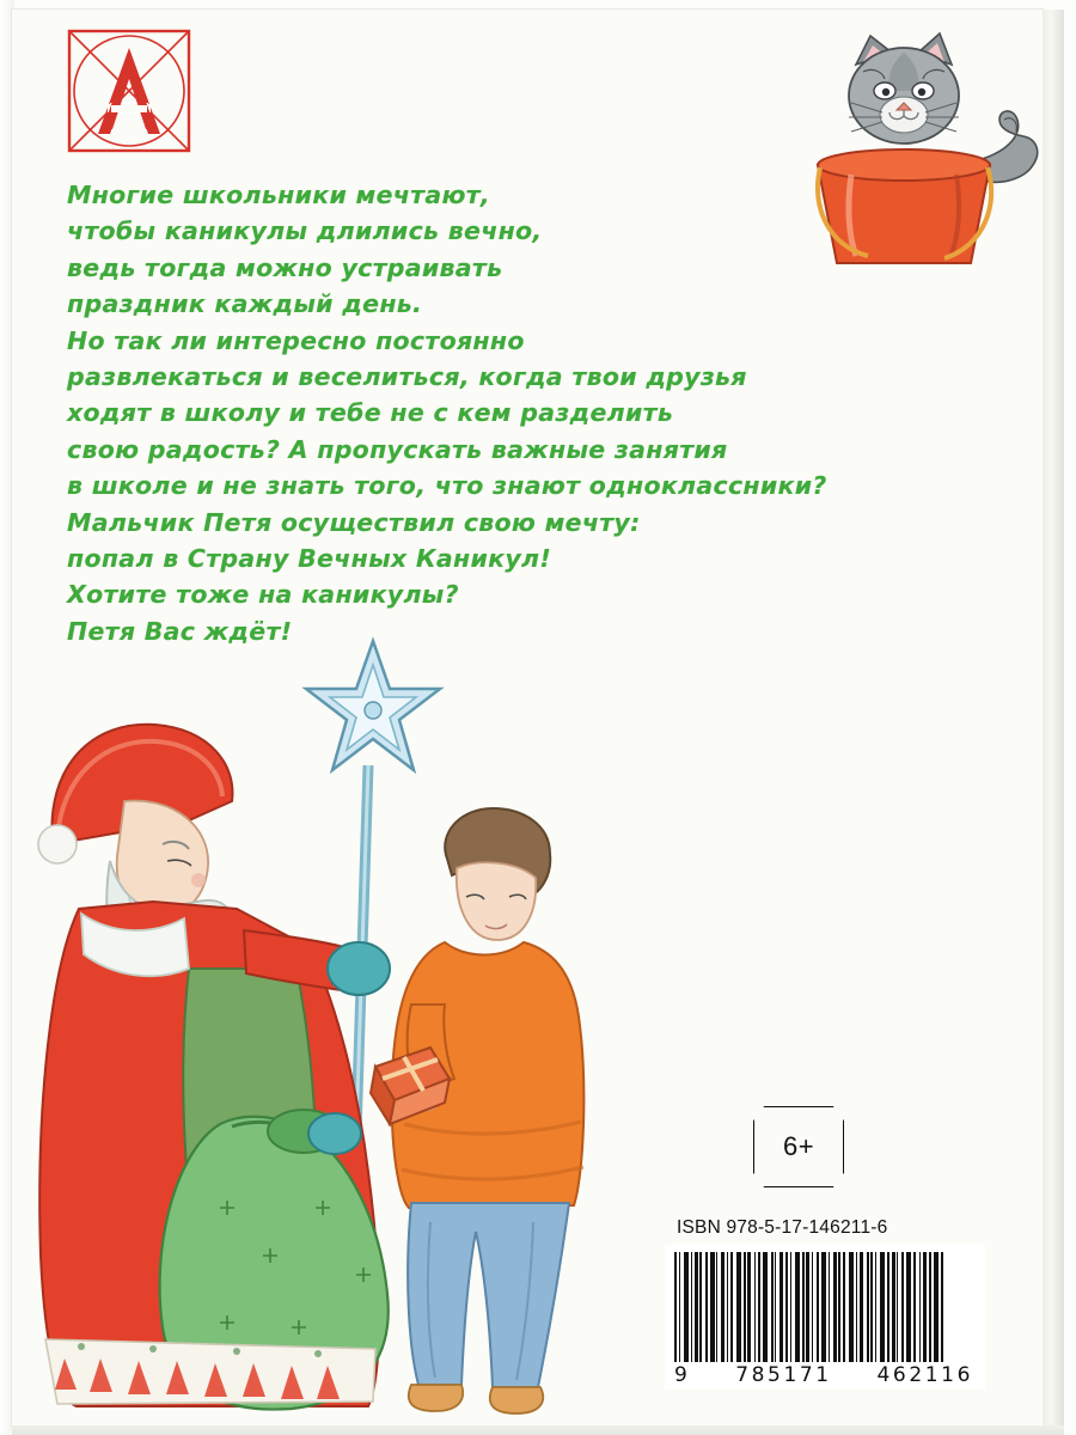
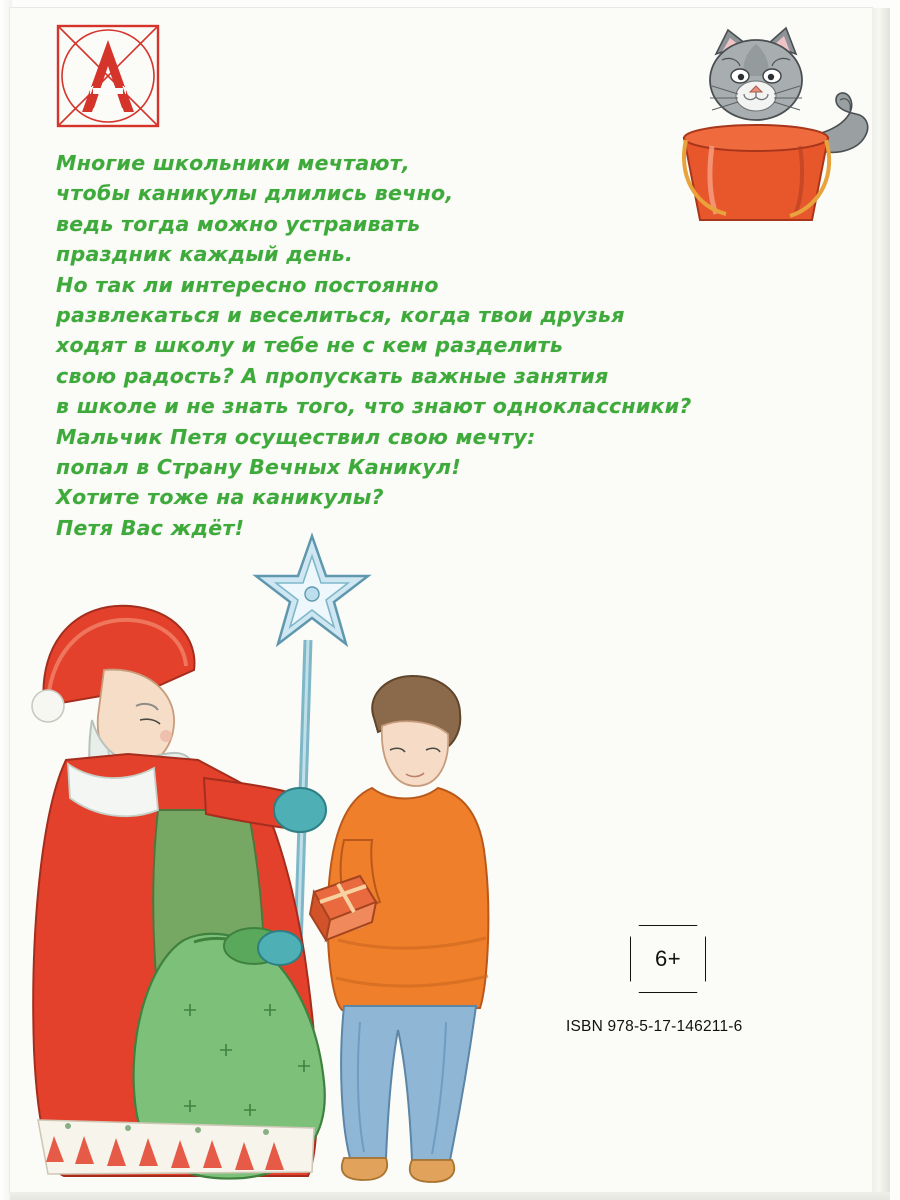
  Многие школьники мечтают,
  чтобы каникулы длились вечно,
  ведь тогда можно устраивать
  праздник каждый день.
  Но так ли интересно постоянно
  развлекаться и веселиться, когда твои друзья
  ходят в школу и тебе не с кем разделить
  свою радость? А пропускать важные занятия
  в школе и не знать того, что знают одноклассники?
  Мальчик Петя осуществил свою мечту:
  попал в Страну Вечных Каникул!
  Хотите тоже на каникулы?
  Петя Вас ждёт!
  6+
  ISBN 978-5-17-146211-6
- 9
- 785171
- 462116
